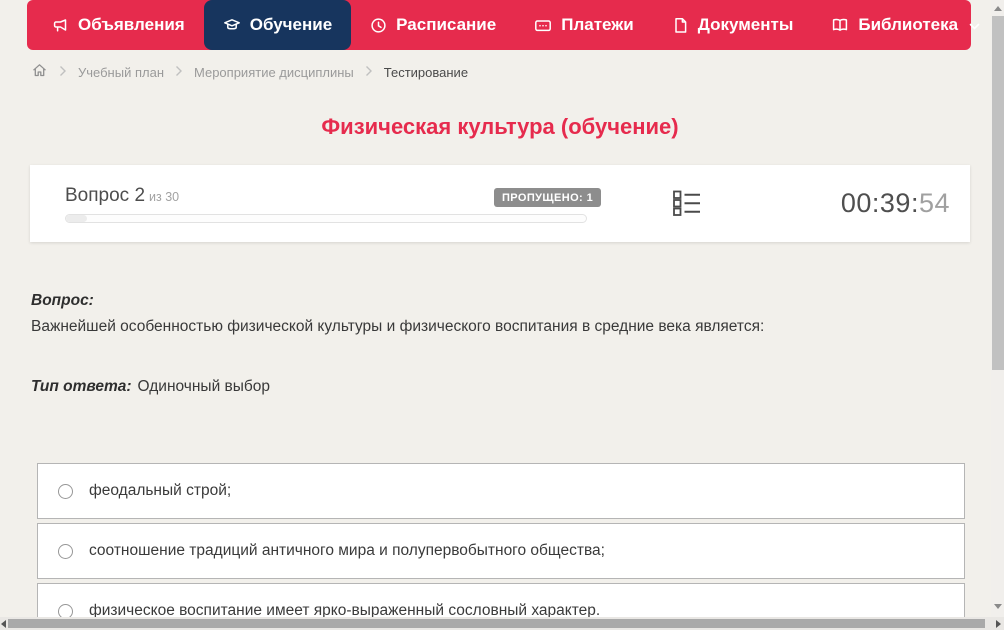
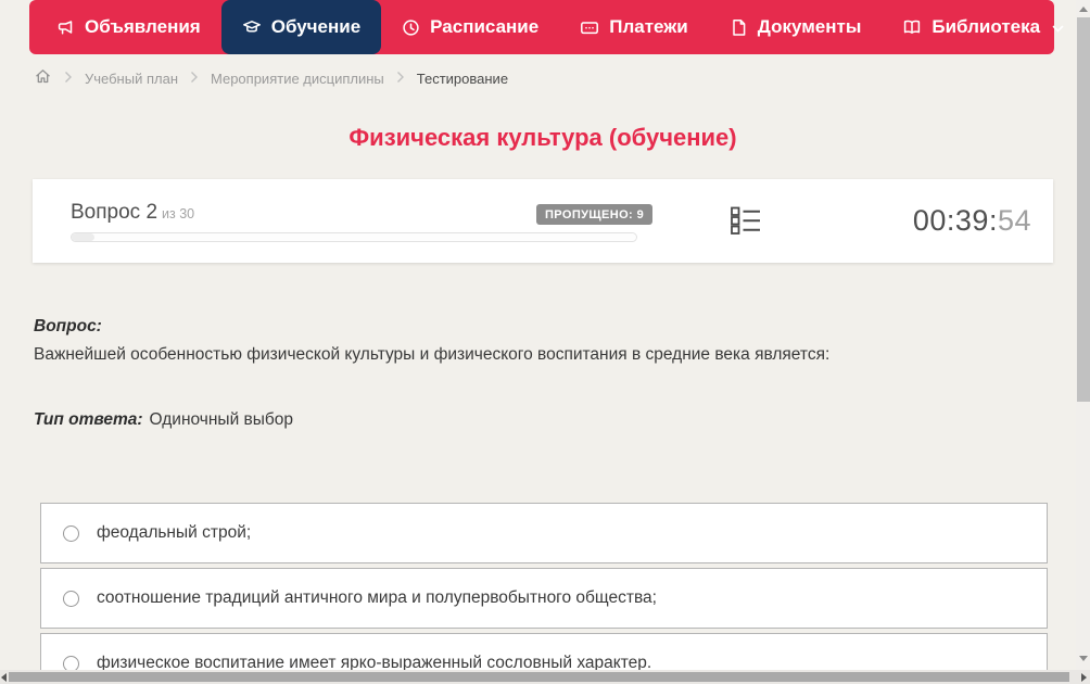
  Объявления
  Обучение
  Расписание
  Платежи
  Документы
  Библиотека
  Учебный план
  Мероприятие дисциплины
  Тестирование
  Физическая культура (обучение)
  Вопрос 2 из 30
- ПРОПУЩЕНО: 1
+ ПРОПУЩЕНО: 9
  00:39:54
  Вопрос:
  Важнейшей особенностью физической культуры и физического воспитания в средние века является:
  Тип ответа: Одиночный выбор
  феодальный строй;
  соотношение традиций античного мира и полупервобытного общества;
  физическое воспитание имеет ярко-выраженный сословный характер.
